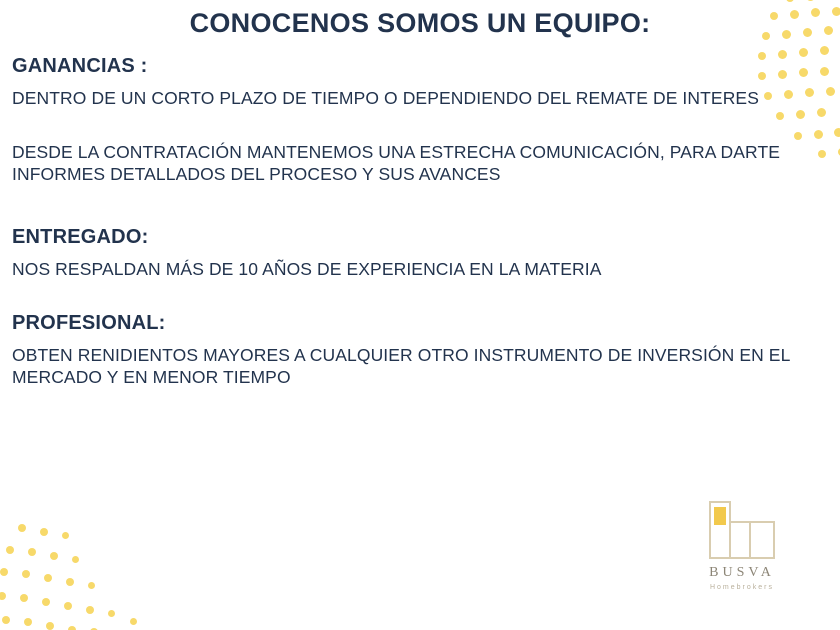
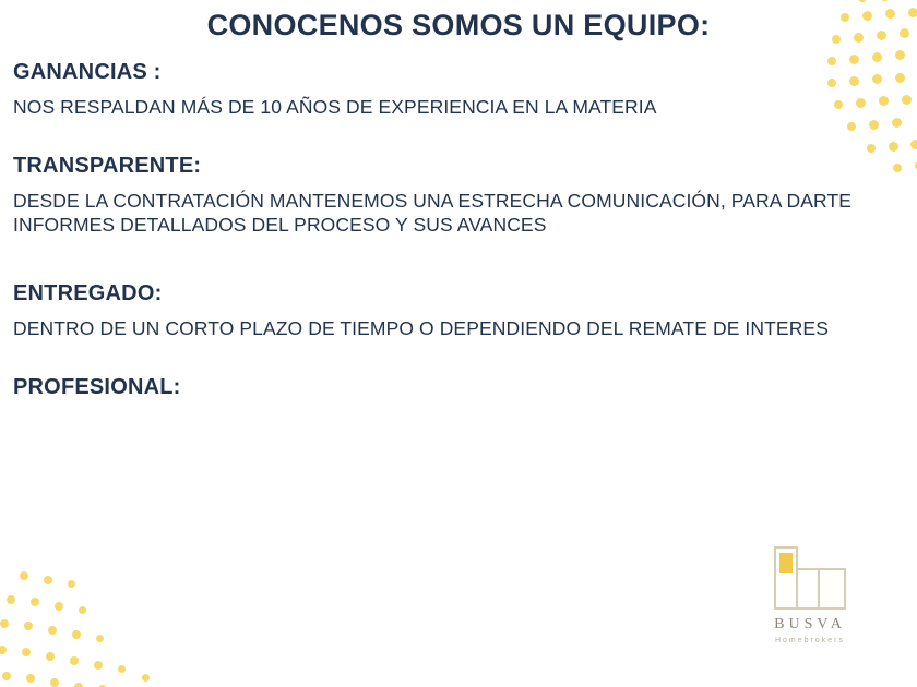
  CONOCENOS SOMOS UN EQUIPO:
  GANANCIAS :
- DENTRO DE UN CORTO PLAZO DE TIEMPO O DEPENDIENDO DEL REMATE DE INTERES
+ NOS RESPALDAN MÁS DE 10 AÑOS DE EXPERIENCIA EN LA MATERIA
+ TRANSPARENTE:
  DESDE LA CONTRATACIÓN MANTENEMOS UNA ESTRECHA COMUNICACIÓN, PARA DARTE INFORMES DETALLADOS DEL PROCESO Y SUS AVANCES
  ENTREGADO:
- NOS RESPALDAN MÁS DE 10 AÑOS DE EXPERIENCIA EN LA MATERIA
+ DENTRO DE UN CORTO PLAZO DE TIEMPO O DEPENDIENDO DEL REMATE DE INTERES
  PROFESIONAL:
- OBTEN RENIDIENTOS MAYORES A CUALQUIER OTRO INSTRUMENTO DE INVERSIÓN EN EL MERCADO Y EN MENOR TIEMPO
  BUSVA
